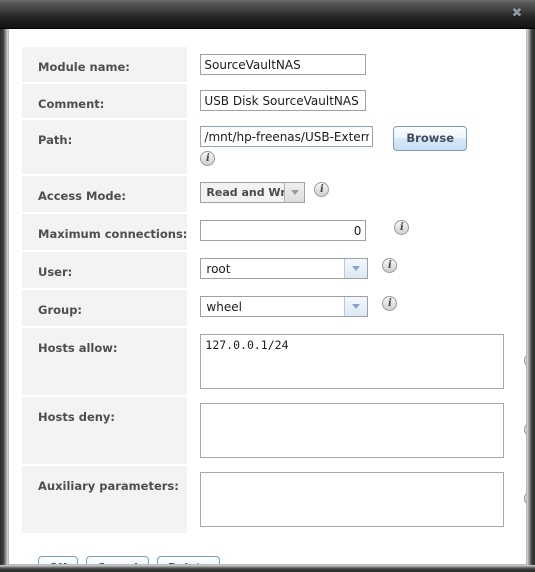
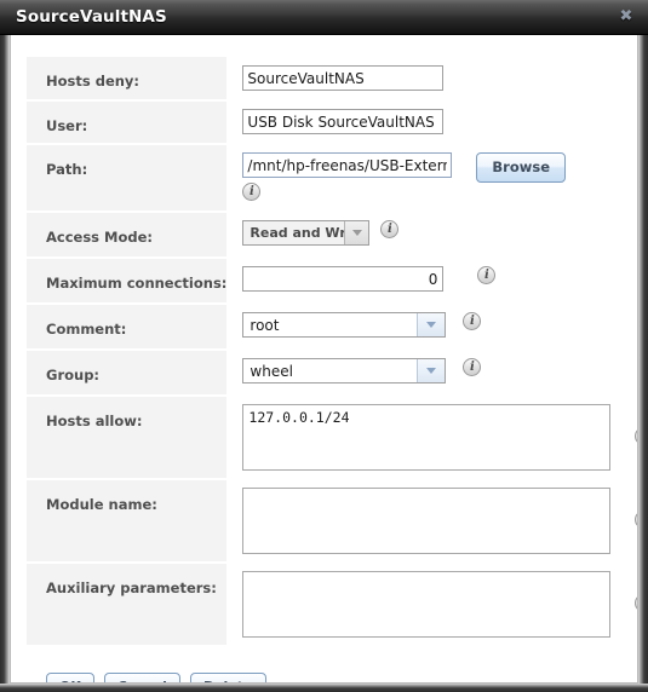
+ SourceVaultNAS
  ✖
- Module name:	SourceVaultNAS
+ Hosts deny:	SourceVaultNAS
- Comment:	USB Disk SourceVaultNAS
+ User:	USB Disk SourceVaultNAS
  Path:	/mnt/hp-freenas/USB-Extern i Browse
  Access Mode:	Read and Wr i
  Maximum connections:	0 i
- User:	root i
+ Comment:	root i
  Group:	wheel i
  Hosts allow:	127.0.0.1/24
- Hosts deny:
+ Module name:
  Auxiliary parameters:
